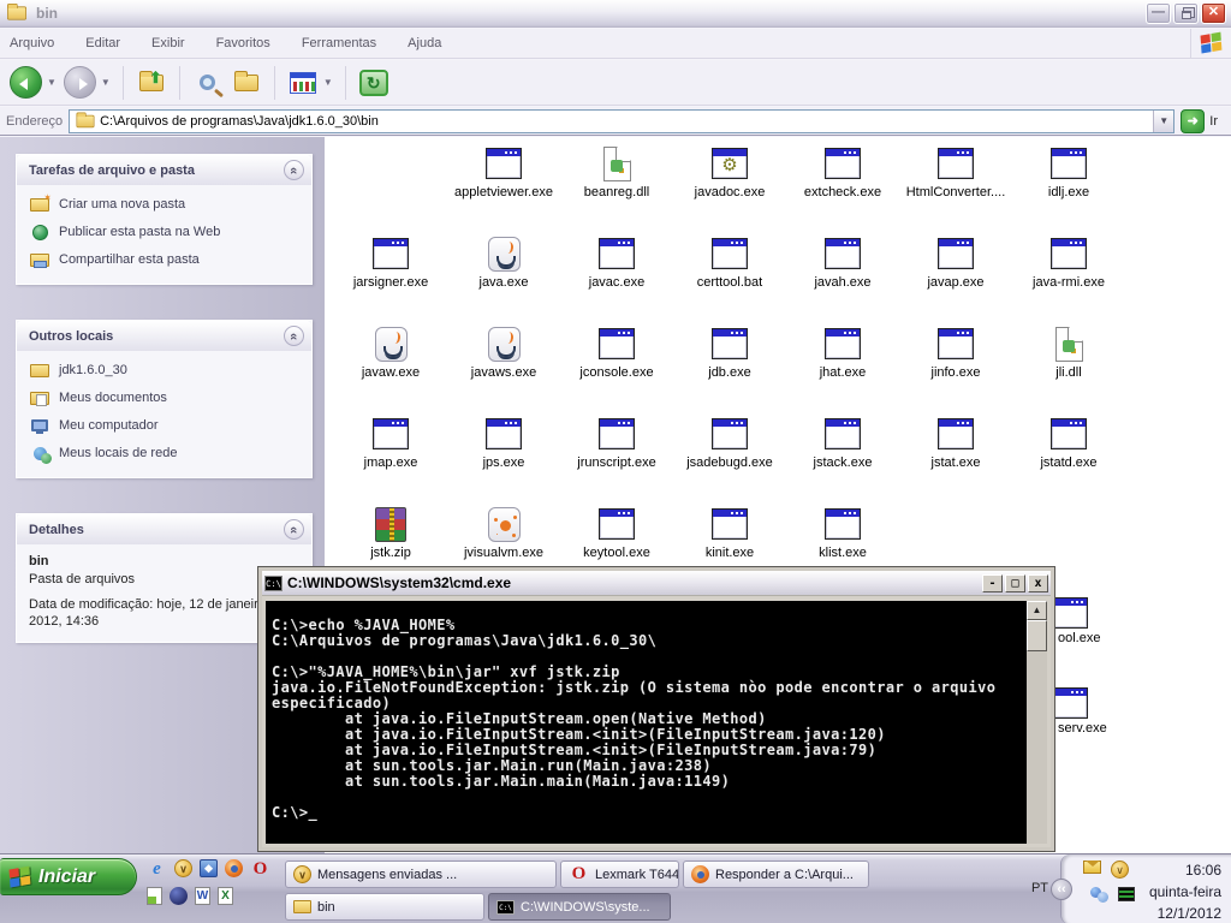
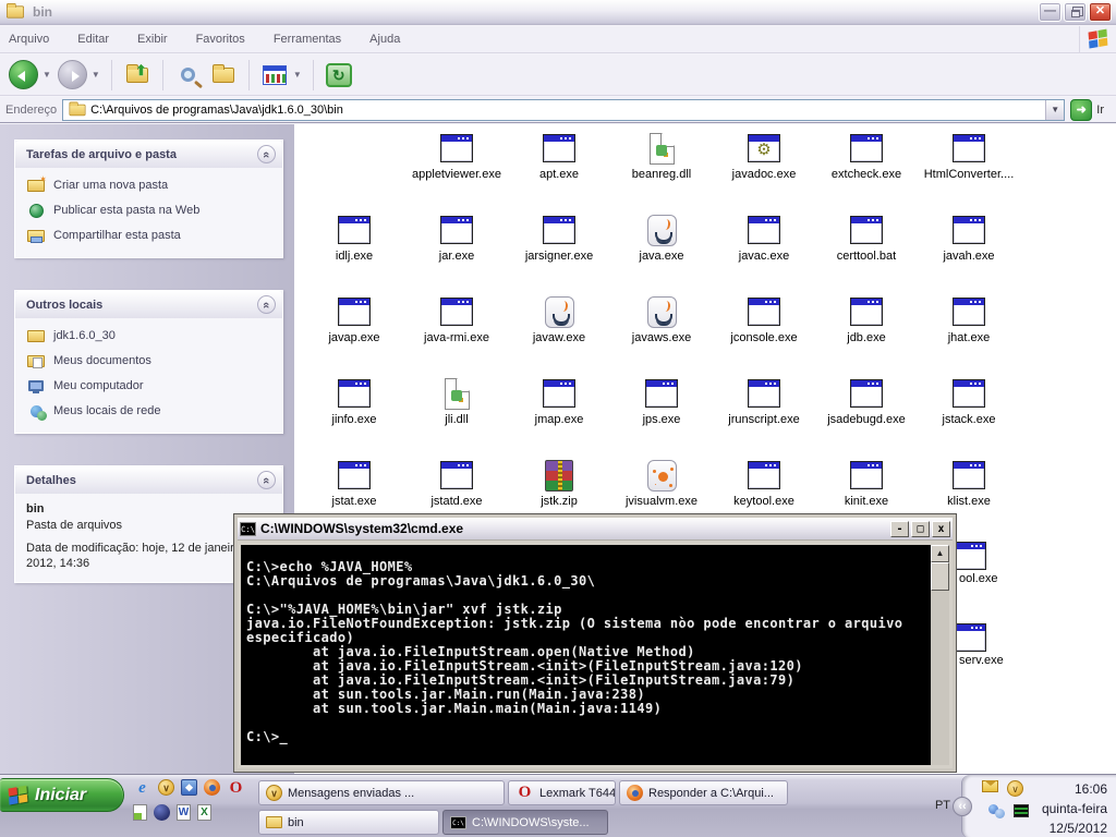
  bin
  —
  ✕
  Arquivo
  Editar
  Exibir
  Favoritos
  Ferramentas
  Ajuda
  ▼
  ▼
  ⬆
  ▼
  ↻
  Endereço
  C:\Arquivos de programas\Java\jdk1.6.0_30\bin
  ▼
  ➜
  Ir
  Tarefas de arquivo e pasta
  Criar uma nova pasta
  Publicar esta pasta na Web
  Compartilhar esta pasta
  Outros locais
  jdk1.6.0_30
  Meus documentos
  Meu computador
  Meus locais de rede
  Detalhes
  bin
  Pasta de arquivos
  Data de modificação: hoje, 12 de janeir 2012, 14:36
  appletviewer.exe
+ apt.exe
  beanreg.dll
  javadoc.exe
  extcheck.exe
  HtmlConverter....
  idlj.exe
+ jar.exe
  jarsigner.exe
  java.exe
  javac.exe
  certtool.bat
  javah.exe
  javap.exe
  java-rmi.exe
  javaw.exe
  javaws.exe
  jconsole.exe
  jdb.exe
  jhat.exe
  jinfo.exe
  jli.dll
  jmap.exe
  jps.exe
  jrunscript.exe
  jsadebugd.exe
  jstack.exe
  jstat.exe
  jstatd.exe
  jstk.zip
  jvisualvm.exe
  keytool.exe
  kinit.exe
  klist.exe
  ool.exe
  serv.exe
  C:\
  C:\WINDOWS\system32\cmd.exe
  -
  □
  x
  C:\>echo %JAVA_HOME%
  C:\Arquivos de programas\Java\jdk1.6.0_30\
  C:\>"%JAVA_HOME%\bin\jar" xvf jstk.zip
  java.io.FileNotFoundException: jstk.zip (O sistema nòo pode encontrar o arquivo
  especificado)
  at java.io.FileInputStream.open(Native Method)
  at java.io.FileInputStream.<init>(FileInputStream.java:120)
  at java.io.FileInputStream.<init>(FileInputStream.java:79)
  at sun.tools.jar.Main.run(Main.java:238)
  at sun.tools.jar.Main.main(Main.java:1149)
  C:\>_
  ▲
  Iniciar
  e
  ∨
  ❖
  O
  W
  X
  ∨
  Mensagens enviadas ...
  O
  Responder a C:\Arqui...
  bin
  C:\WINDOWS\syste...
  PT
  ‹‹
  ∨
  16:06
  quinta-feira
- 12/1/2012
+ 12/5/2012
